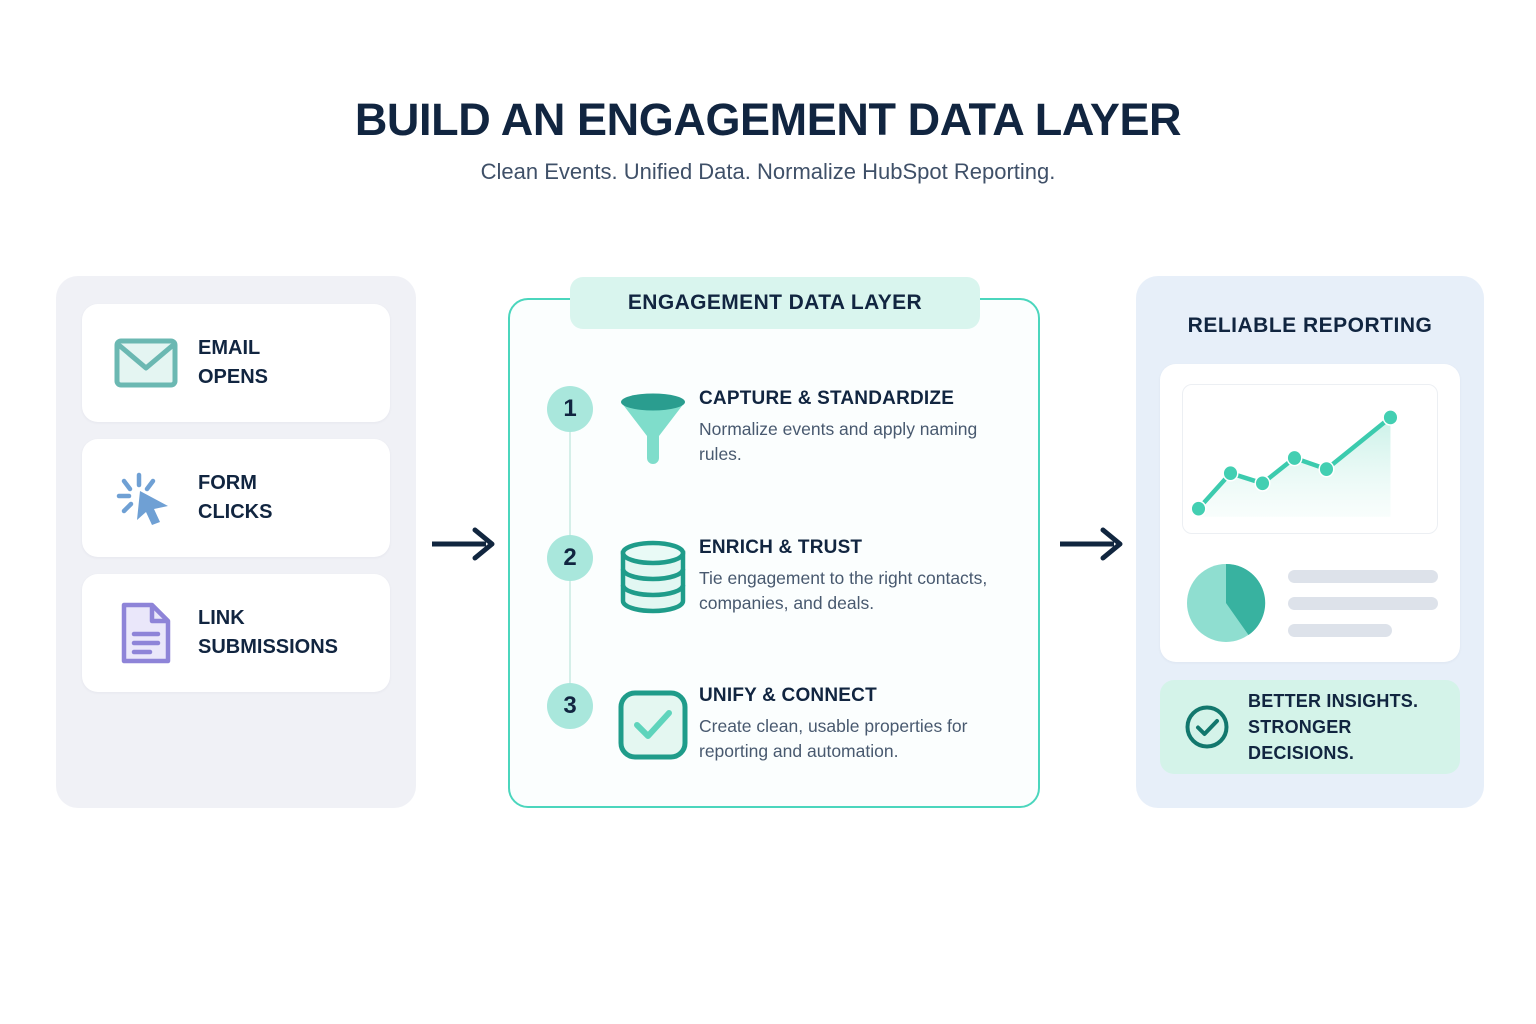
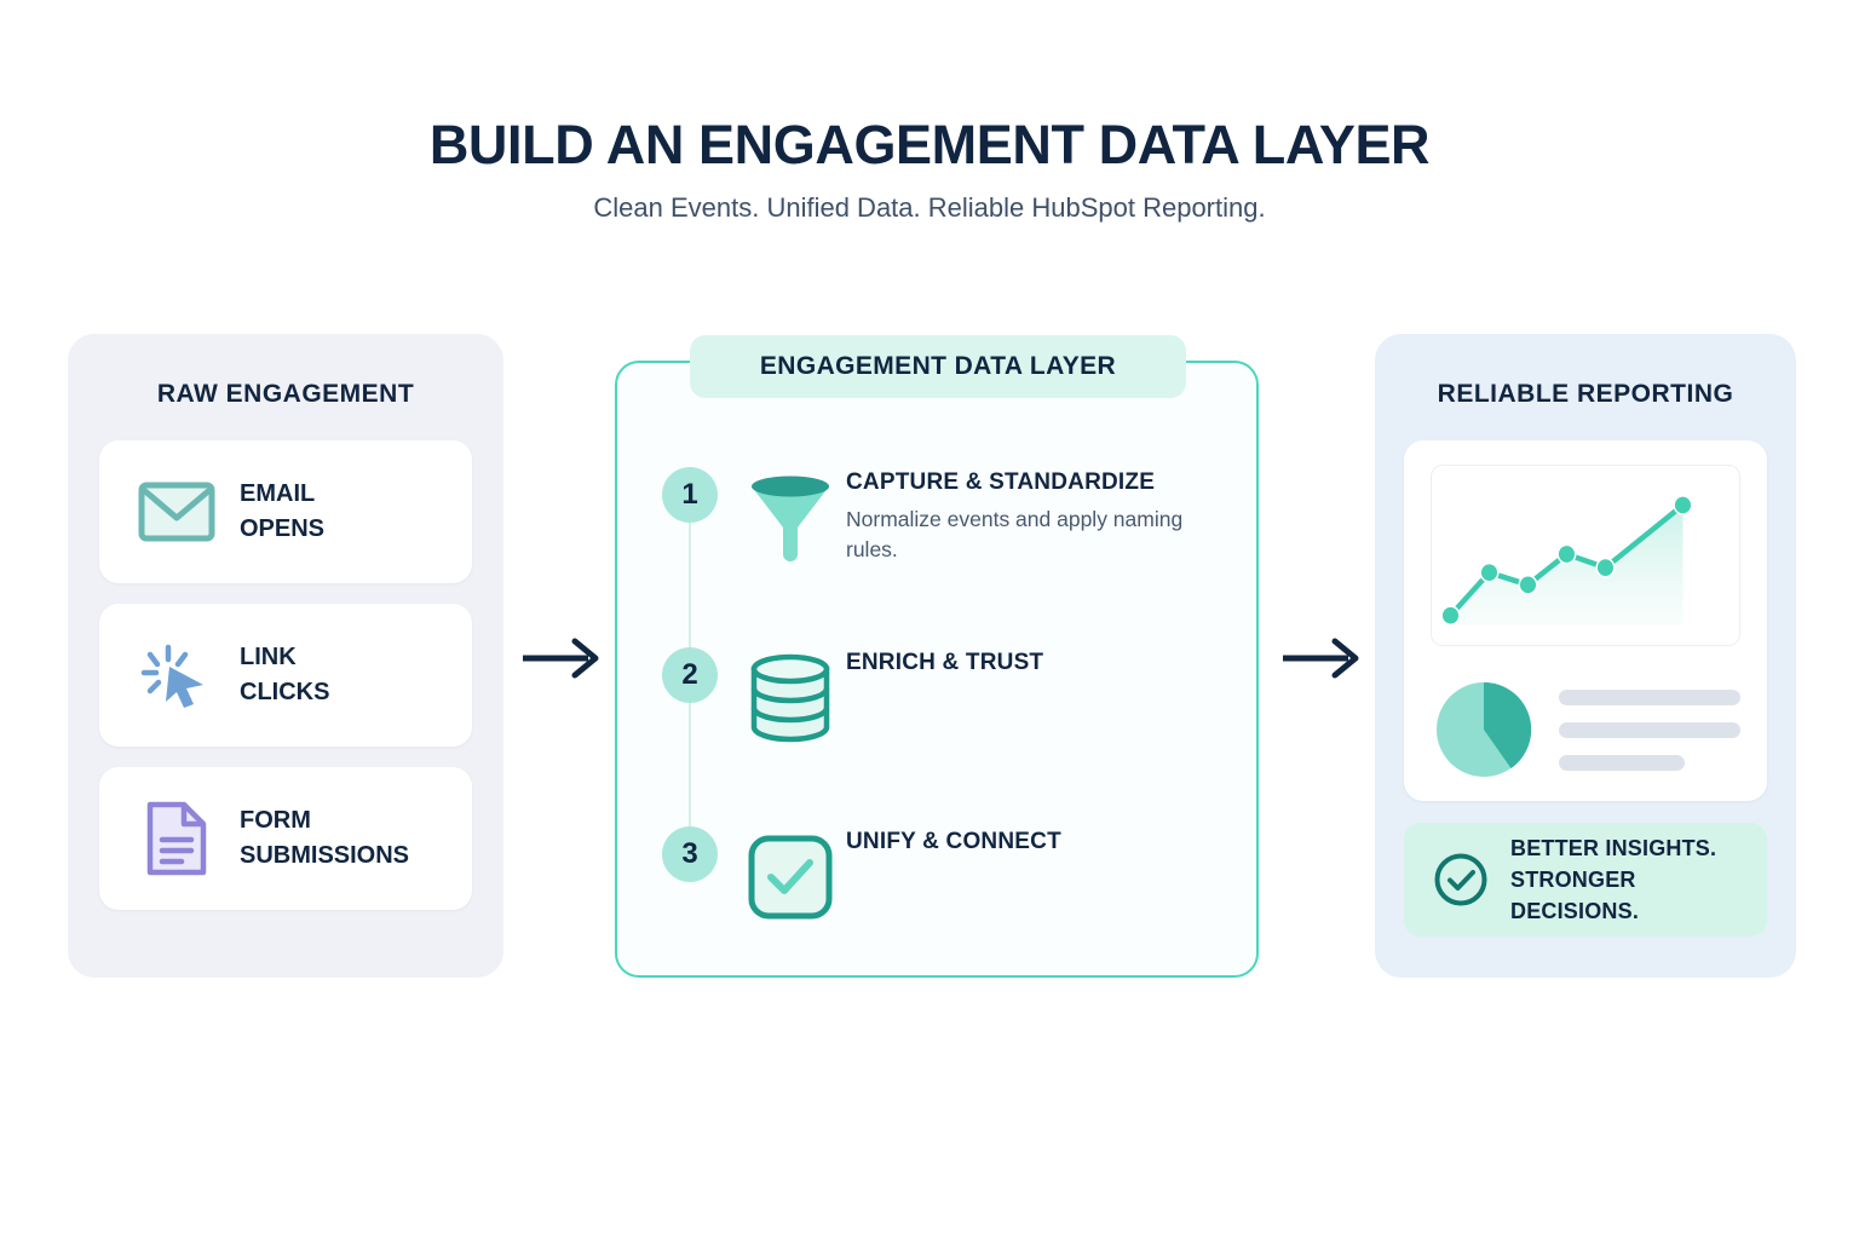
  BUILD AN ENGAGEMENT DATA LAYER
- Clean Events. Unified Data. Normalize HubSpot Reporting.
+ Clean Events. Unified Data. Reliable HubSpot Reporting.
+ RAW ENGAGEMENT
  EMAIL
  OPENS
- FORM
+ LINK
  CLICKS
- LINK
+ FORM
  SUBMISSIONS
  ENGAGEMENT DATA LAYER
  1
  CAPTURE & STANDARDIZE
  Normalize events and apply naming rules.
  2
  ENRICH & TRUST
- Tie engagement to the right contacts, companies, and deals.
  3
  UNIFY & CONNECT
- Create clean, usable properties for reporting and automation.
  RELIABLE REPORTING
  BETTER INSIGHTS.
  STRONGER DECISIONS.
